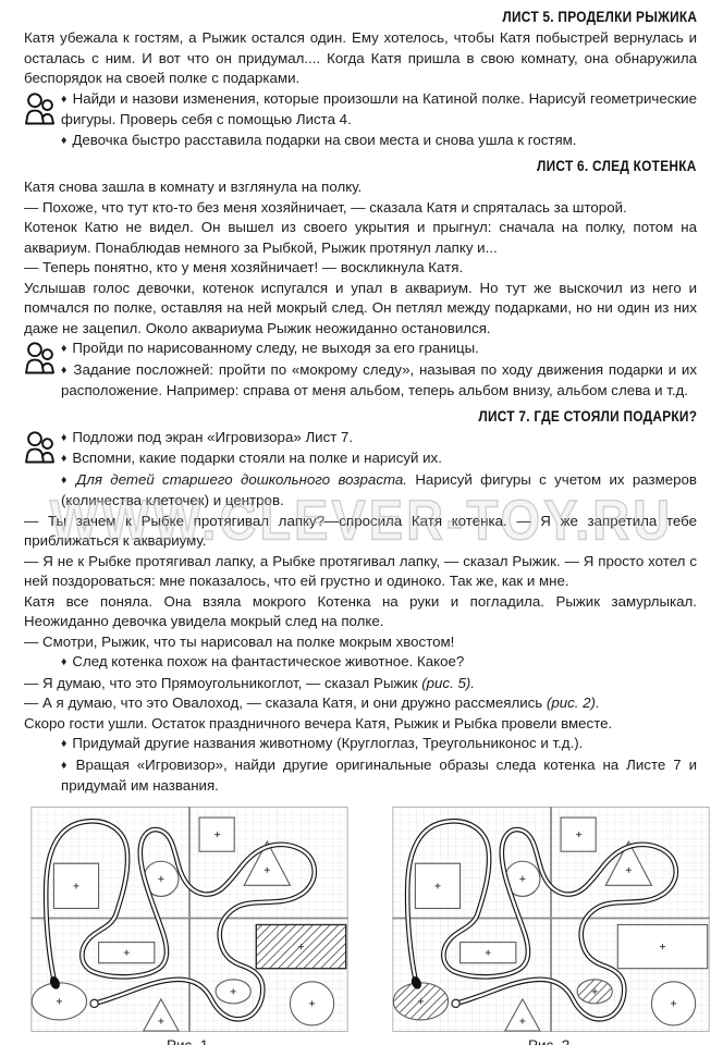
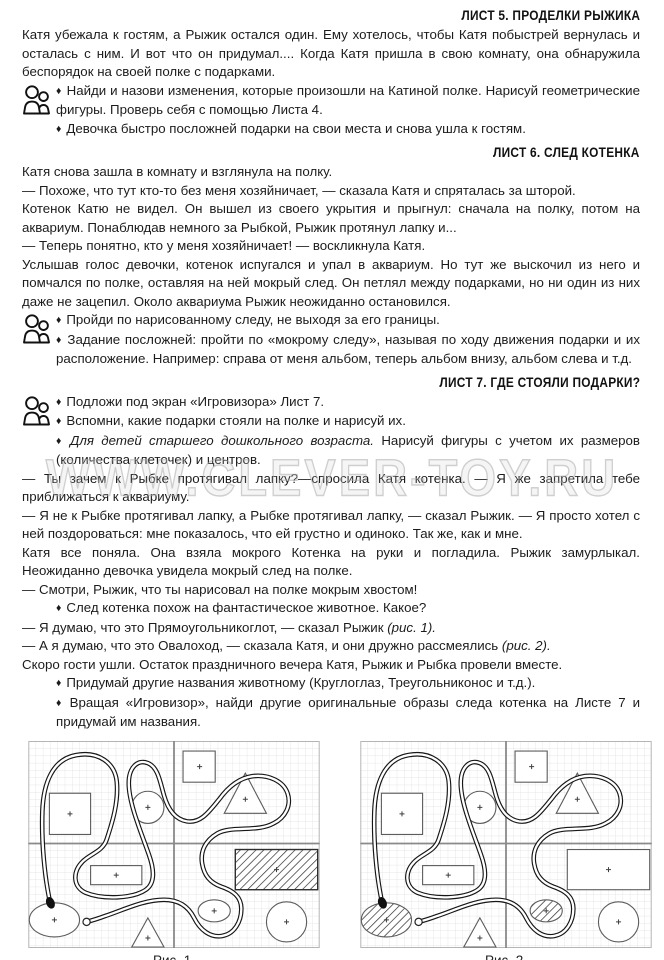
  WWW.CLEVER-TOY.RU
  ЛИСТ 5. ПРОДЕЛКИ РЫЖИКА
  Катя убежала к гостям, а Рыжик остался один. Ему хотелось, чтобы Катя побыстрей вернулась и осталась с ним. И вот что он придумал.... Когда Катя пришла в свою комнату, она обнаружила беспорядок на своей полке с подарками.
  ♦ Найди и назови изменения, которые произошли на Катиной полке. Нарисуй геометрические фигуры. Проверь себя с помощью Листа 4.
- ♦ Девочка быстро расставила подарки на свои места и снова ушла к гостям.
+ ♦ Девочка быстро посложней подарки на свои места и снова ушла к гостям.
  ЛИСТ 6. СЛЕД КОТЕНКА
  Катя снова зашла в комнату и взглянула на полку.
  — Похоже, что тут кто-то без меня хозяйничает, — сказала Катя и спряталась за шторой.
  Котенок Катю не видел. Он вышел из своего укрытия и прыгнул: сначала на полку, потом на аквариум. Понаблюдав немного за Рыбкой, Рыжик протянул лапку и...
  — Теперь понятно, кто у меня хозяйничает! — воскликнула Катя.
  Услышав голос девочки, котенок испугался и упал в аквариум. Но тут же выскочил из него и помчался по полке, оставляя на ней мокрый след. Он петлял между подарками, но ни один из них даже не зацепил. Около аквариума Рыжик неожиданно остановился.
  ♦ Пройди по нарисованному следу, не выходя за его границы.
  ♦ Задание посложней: пройти по «мокрому следу», называя по ходу движения подарки и их расположение. Например: справа от меня альбом, теперь альбом внизу, альбом слева и т.д.
  ЛИСТ 7. ГДЕ СТОЯЛИ ПОДАРКИ?
  ♦ Подложи под экран «Игровизора» Лист 7.
  ♦ Вспомни, какие подарки стояли на полке и нарисуй их.
  ♦ Для детей старшего дошкольного возраста. Нарисуй фигуры с учетом их размеров (количества клеточек) и центров.
  — Ты зачем к Рыбке протягивал лапку?—спросила Катя котенка. — Я же запретила тебе приближаться к аквариуму.
  — Я не к Рыбке протягивал лапку, а Рыбке протягивал лапку, — сказал Рыжик. — Я просто хотел с ней поздороваться: мне показалось, что ей грустно и одиноко. Так же, как и мне.
  Катя все поняла. Она взяла мокрого Котенка на руки и погладила. Рыжик замурлыкал. Неожиданно девочка увидела мокрый след на полке.
  — Смотри, Рыжик, что ты нарисовал на полке мокрым хвостом!
  ♦ След котенка похож на фантастическое животное. Какое?
- — Я думаю, что это Прямоугольникоглот, — сказал Рыжик (рис. 5).
+ — Я думаю, что это Прямоугольникоглот, — сказал Рыжик (рис. 1).
  — А я думаю, что это Овалоход, — сказала Катя, и они дружно рассмеялись (рис. 2).
  Скоро гости ушли. Остаток праздничного вечера Катя, Рыжик и Рыбка провели вместе.
  ♦ Придумай другие названия животному (Круглоглаз, Треугольниконос и т.д.).
  ♦ Вращая «Игровизор», найди другие оригинальные образы следа котенка на Листе 7 и придумай им названия.
